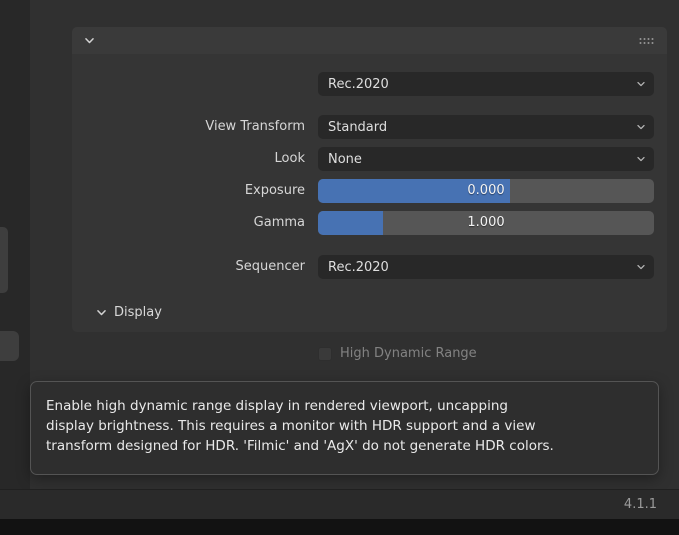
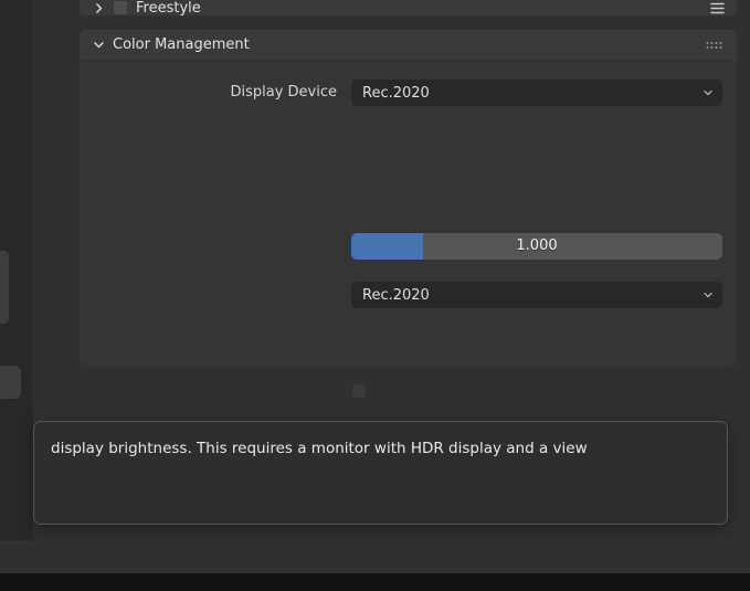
+ Freestyle
+ Color Management
+ Display Device
  Rec.2020
- View Transform
- Standard
- Look
- None
- Exposure
- 0.000
- Gamma
  1.000
- Sequencer
  Rec.2020
- Display
- High Dynamic Range
- Enable high dynamic range display in rendered viewport, uncapping
- display brightness. This requires a monitor with HDR support and a view
+ display brightness. This requires a monitor with HDR display and a view
- transform designed for HDR. 'Filmic' and 'AgX' do not generate HDR colors.
- 4.1.1
